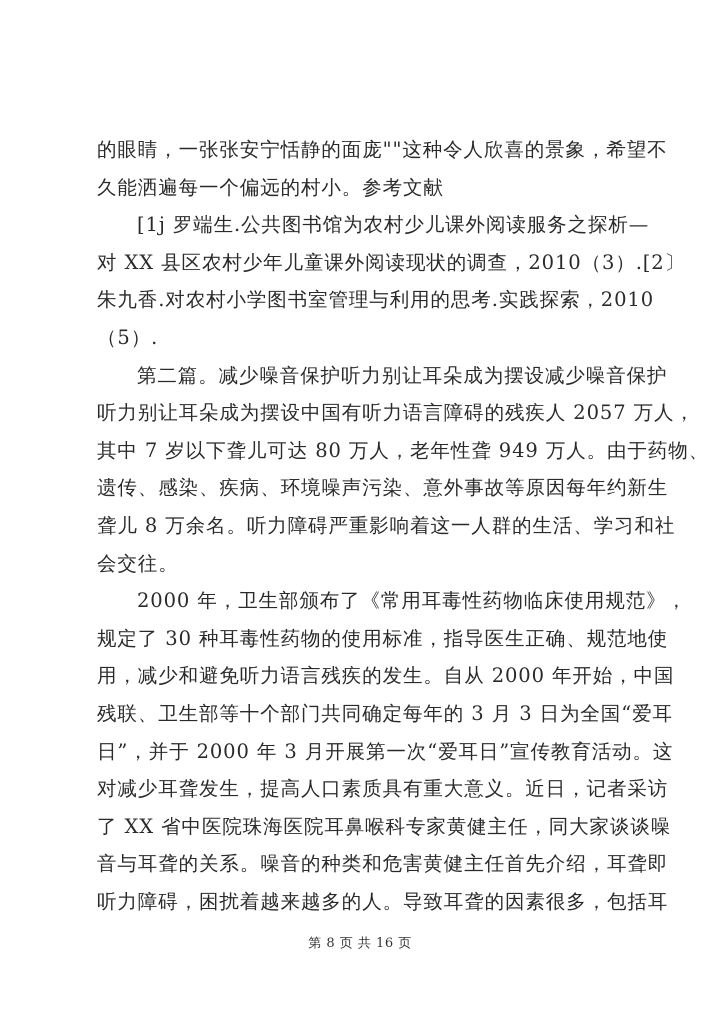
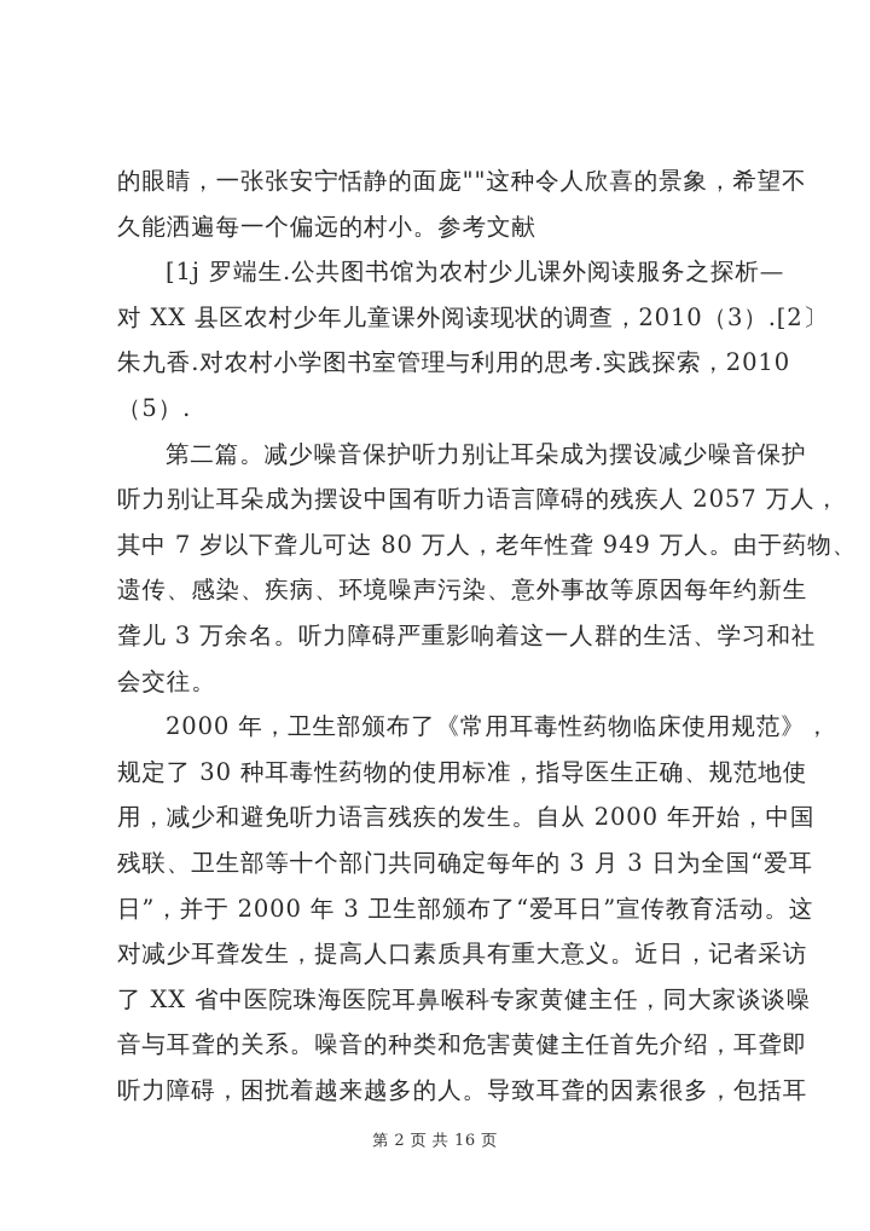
  的眼睛，一张张安宁恬静的面庞""这种令人欣喜的景象，希望不
  久能洒遍每一个偏远的村小。参考文献
  [1j 罗端生.公共图书馆为农村少儿课外阅读服务之探析—
  对 XX 县区农村少年儿童课外阅读现状的调查，2010（3）.[2〕
  朱九香.对农村小学图书室管理与利用的思考.实践探索，2010
  （5）.
  第二篇。减少噪音保护听力别让耳朵成为摆设减少噪音保护
  听力别让耳朵成为摆设中国有听力语言障碍的残疾人 2057 万人，
  其中 7 岁以下聋儿可达 80 万人，老年性聋 949 万人。由于药物、
  遗传、感染、疾病、环境噪声污染、意外事故等原因每年约新生
- 聋儿 8 万余名。听力障碍严重影响着这一人群的生活、学习和社
+ 聋儿 3 万余名。听力障碍严重影响着这一人群的生活、学习和社
  会交往。
  2000 年，卫生部颁布了《常用耳毒性药物临床使用规范》，
  规定了 30 种耳毒性药物的使用标准，指导医生正确、规范地使
  用，减少和避免听力语言残疾的发生。自从 2000 年开始，中国
  残联、卫生部等十个部门共同确定每年的 3 月 3 日为全国“爱耳
- 日”，并于 2000 年 3 月开展第一次“爱耳日”宣传教育活动。这
+ 日”，并于 2000 年 3 卫生部颁布了“爱耳日”宣传教育活动。这
  对减少耳聋发生，提高人口素质具有重大意义。近日，记者采访
  了 XX 省中医院珠海医院耳鼻喉科专家黄健主任，同大家谈谈噪
  音与耳聋的关系。噪音的种类和危害黄健主任首先介绍，耳聋即
  听力障碍，困扰着越来越多的人。导致耳聋的因素很多，包括耳
- 第 8 页 共 16 页
+ 第 2 页 共 16 页
